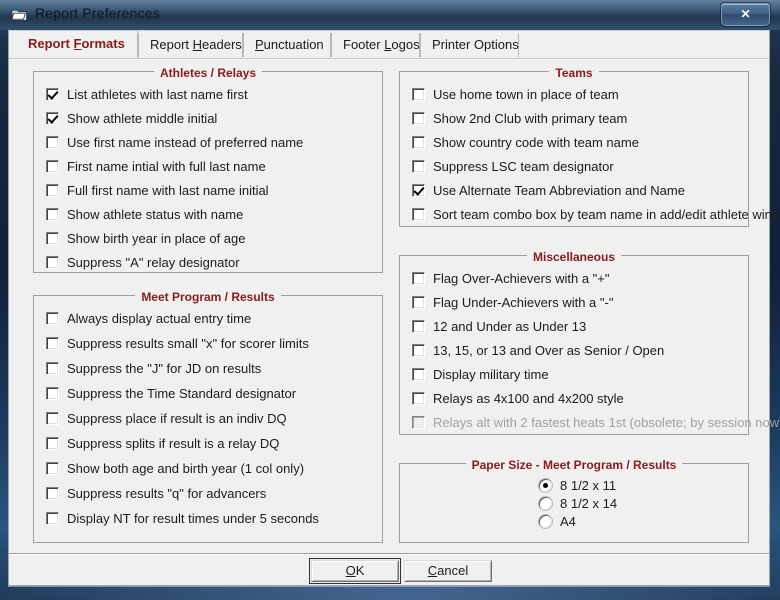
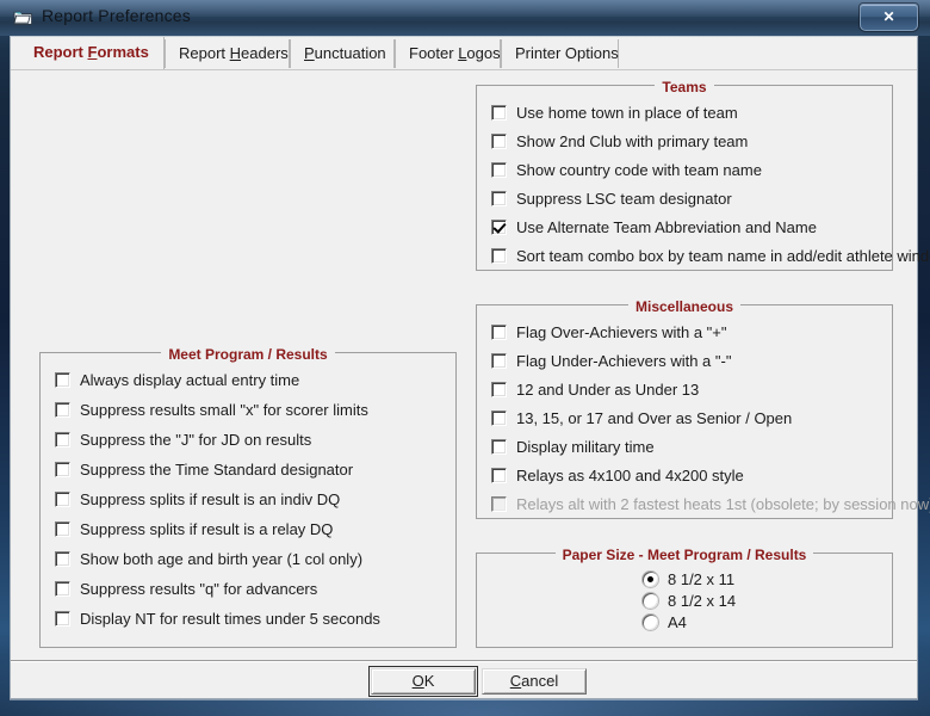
  Report Preferences
  ✕
  Report Formats
  Report Headers
  Punctuation
  Footer Logos
  Printer Options
- Athletes / Relays
- List athletes with last name first
- Show athlete middle initial
- Use first name instead of preferred name
- First name intial with full last name
- Full first name with last name initial
- Show athlete status with name
- Show birth year in place of age
- Suppress "A" relay designator
  Meet Program / Results
  Always display actual entry time
  Suppress results small "x" for scorer limits
  Suppress the "J" for JD on results
  Suppress the Time Standard designator
- Suppress place if result is an indiv DQ
+ Suppress splits if result is an indiv DQ
  Suppress splits if result is a relay DQ
  Show both age and birth year (1 col only)
  Suppress results "q" for advancers
  Display NT for result times under 5 seconds
  Teams
  Use home town in place of team
  Show 2nd Club with primary team
  Show country code with team name
  Suppress LSC team designator
  Use Alternate Team Abbreviation and Name
  Sort team combo box by team name in add/edit athlete wind
  Miscellaneous
  Flag Over-Achievers with a "+"
  Flag Under-Achievers with a "-"
  12 and Under as Under 13
- 13, 15, or 13 and Over as Senior / Open
+ 13, 15, or 17 and Over as Senior / Open
  Display military time
  Relays as 4x100 and 4x200 style
  Relays alt with 2 fastest heats 1st (obsolete; by session now
  Paper Size - Meet Program / Results
  8 1/2 x 11
  8 1/2 x 14
  A4
  OK
  Cancel
